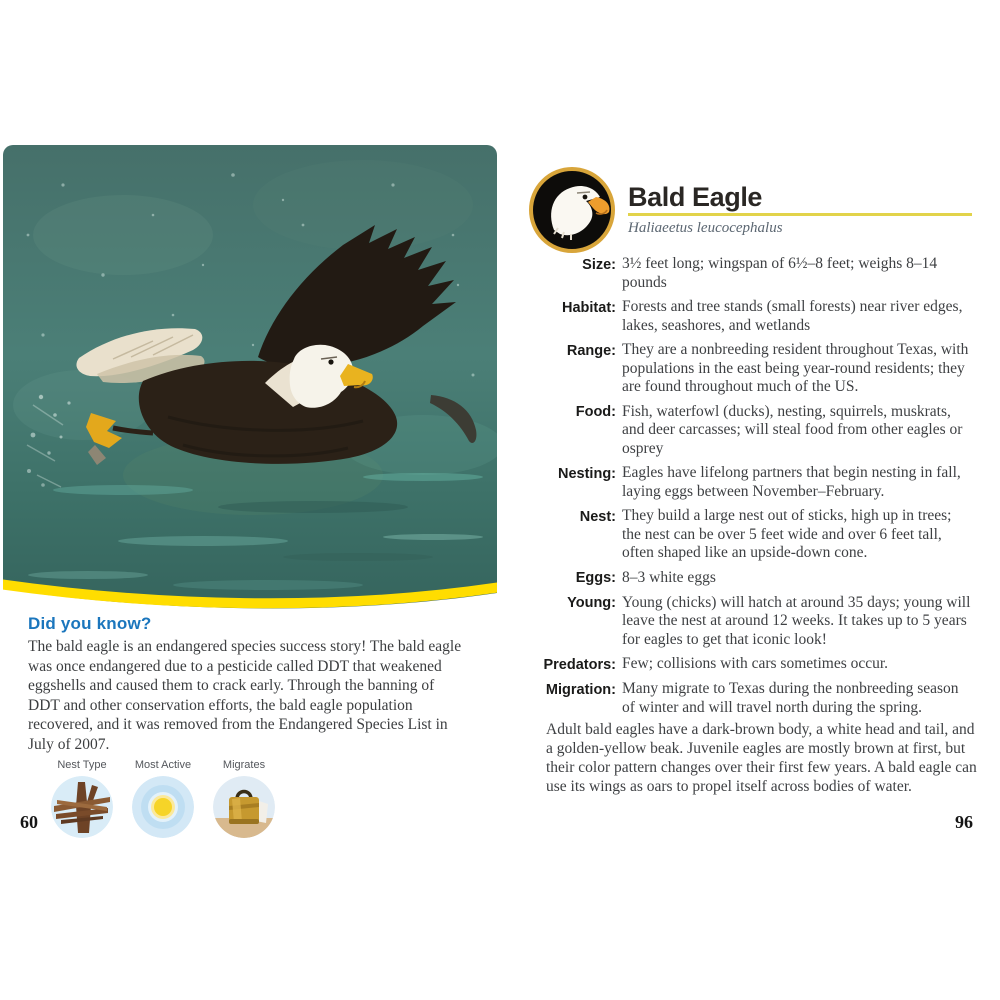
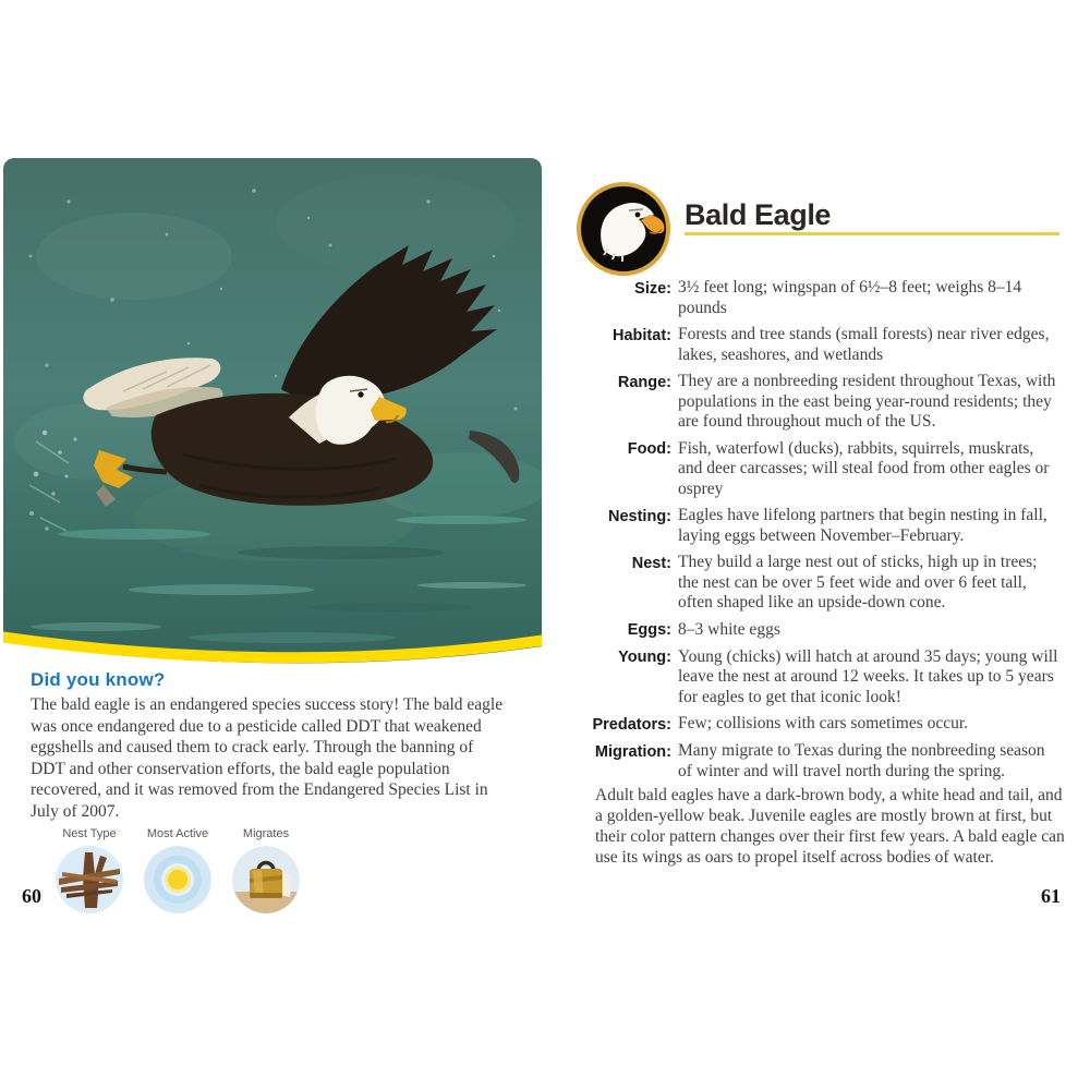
  Did you know?
  The bald eagle is an endangered species success story! The bald eagle was once endangered due to a pesticide called DDT that weakened eggshells and caused them to crack early. Through the banning of DDT and other conservation efforts, the bald eagle population recovered, and it was removed from the Endangered Species List in July of 2007.
  Nest Type
  Most Active
  Migrates
  60
  Bald Eagle
- Haliaeetus leucocephalus
  Size:
  3½ feet long; wingspan of 6½–8 feet; weighs 8–14 pounds
  Habitat:
  Forests and tree stands (small forests) near river edges, lakes, seashores, and wetlands
  Range:
  They are a nonbreeding resident throughout Texas, with populations in the east being year-round residents; they are found throughout much of the US.
  Food:
- Fish, waterfowl (ducks), nesting, squirrels, muskrats, and deer carcasses; will steal food from other eagles or osprey
+ Fish, waterfowl (ducks), rabbits, squirrels, muskrats, and deer carcasses; will steal food from other eagles or osprey
  Nesting:
  Eagles have lifelong partners that begin nesting in fall, laying eggs between November–February.
  Nest:
  They build a large nest out of sticks, high up in trees; the nest can be over 5 feet wide and over 6 feet tall, often shaped like an upside-down cone.
  Eggs:
  8–3 white eggs
  Young:
  Young (chicks) will hatch at around 35 days; young will leave the nest at around 12 weeks. It takes up to 5 years for eagles to get that iconic look!
  Predators:
  Few; collisions with cars sometimes occur.
  Migration:
  Many migrate to Texas during the nonbreeding season of winter and will travel north during the spring.
  Adult bald eagles have a dark-brown body, a white head and tail, and a golden-yellow beak. Juvenile eagles are mostly brown at first, but their color pattern changes over their first few years. A bald eagle can use its wings as oars to propel itself across bodies of water.
- 96
+ 61
